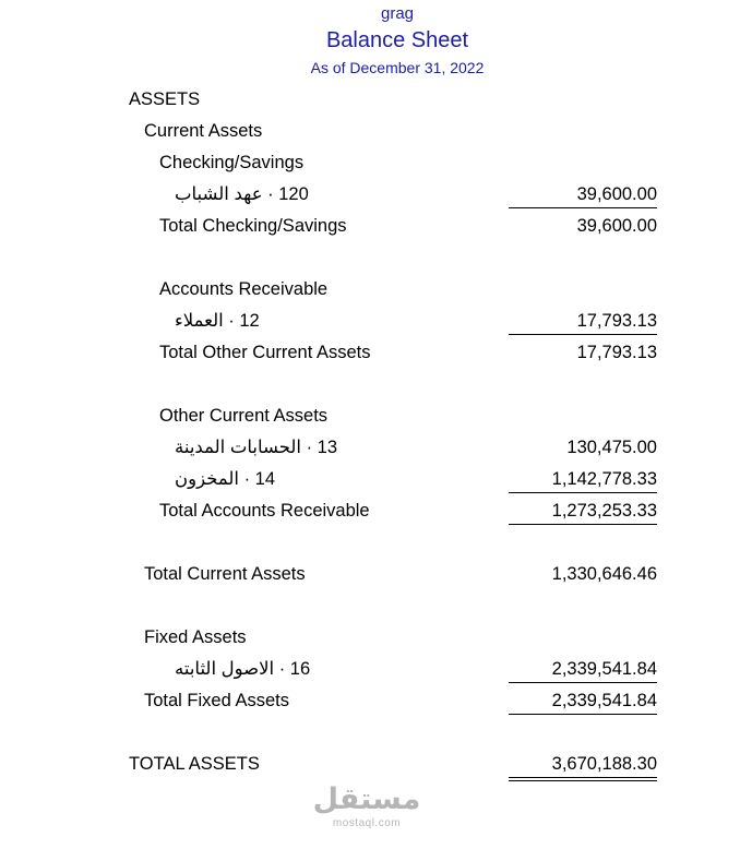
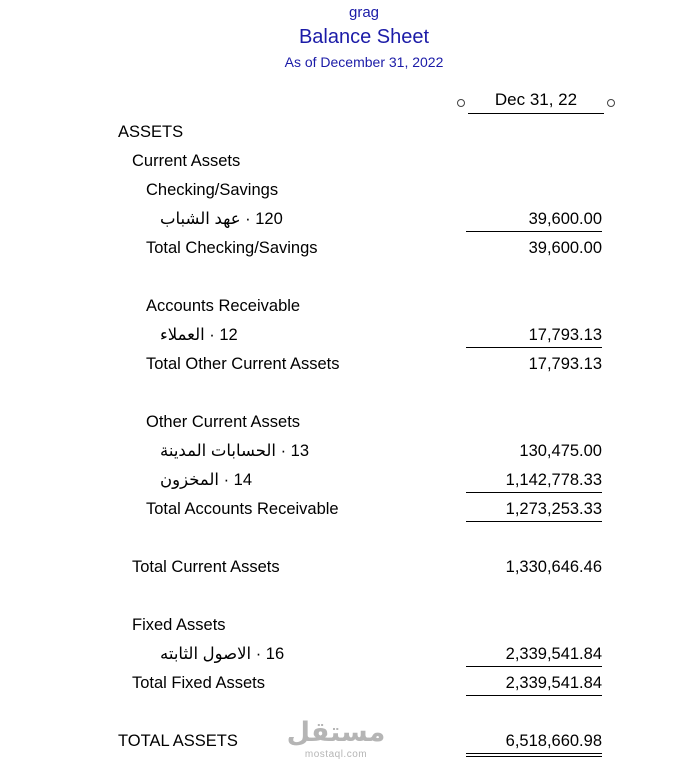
  grag
  Balance Sheet
  As of December 31, 2022
+ Dec 31, 22
  ASSETS
  Current Assets
  Checking/Savings
  عهد الشباب · 120
  39,600.00
  Total Checking/Savings
  39,600.00
  Accounts Receivable
  العملاء · 12
  17,793.13
  Total Other Current Assets
  17,793.13
  Other Current Assets
  الحسابات المدينة · 13
  130,475.00
  المخزون · 14
  1,142,778.33
  Total Accounts Receivable
  1,273,253.33
  Total Current Assets
  1,330,646.46
  Fixed Assets
  الاصول الثابته · 16
  2,339,541.84
  Total Fixed Assets
  2,339,541.84
  TOTAL ASSETS
- 3,670,188.30
+ 6,518,660.98
  مستقل
  mostaql.com
